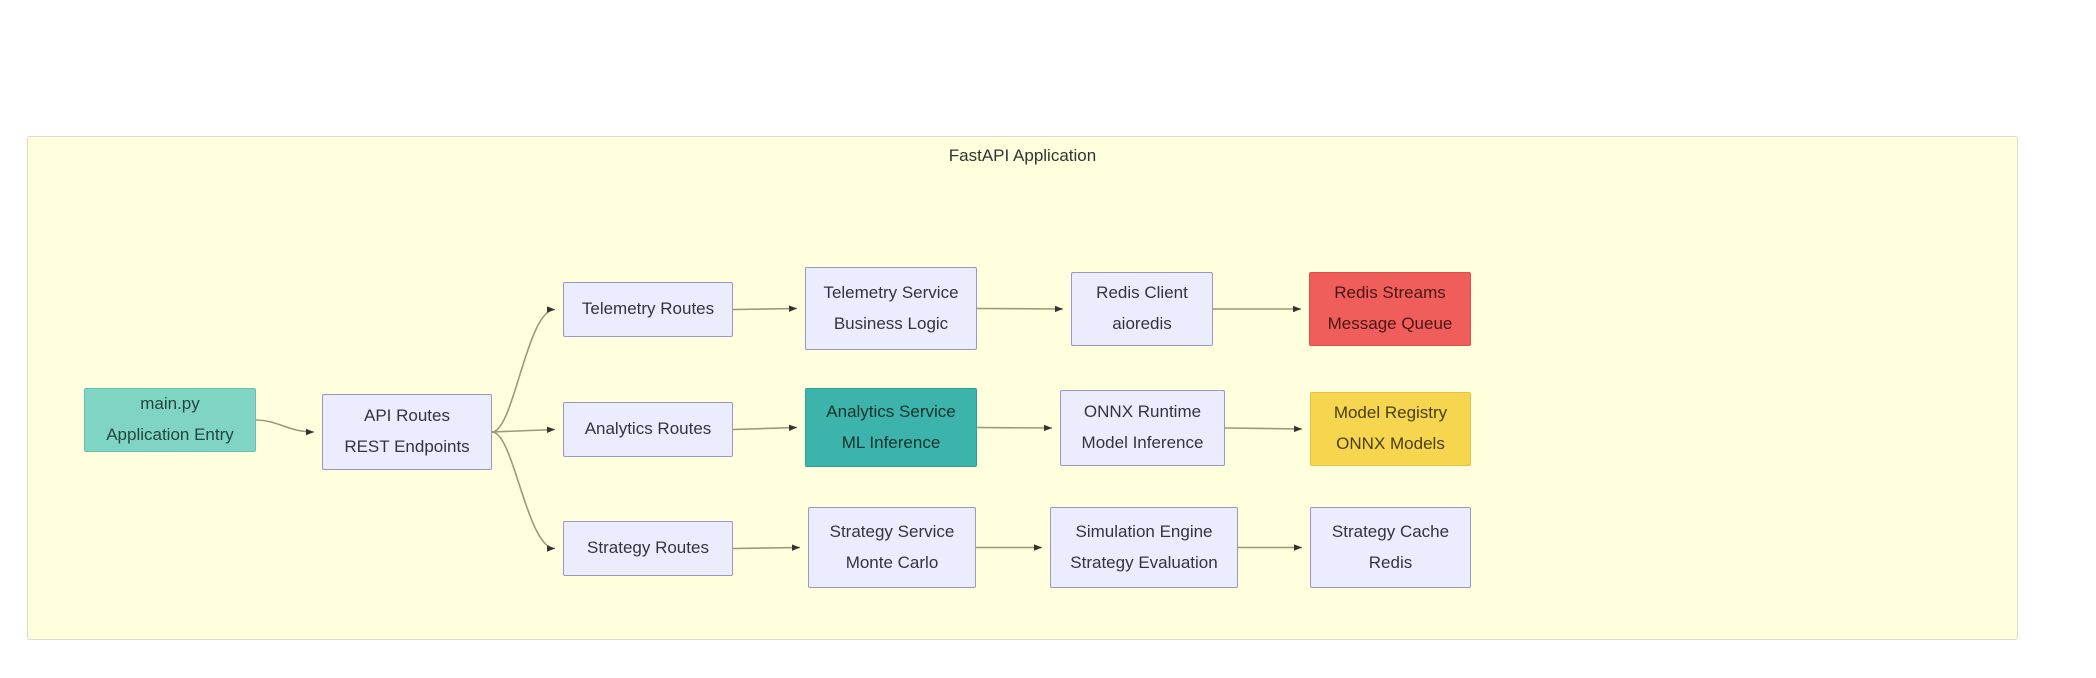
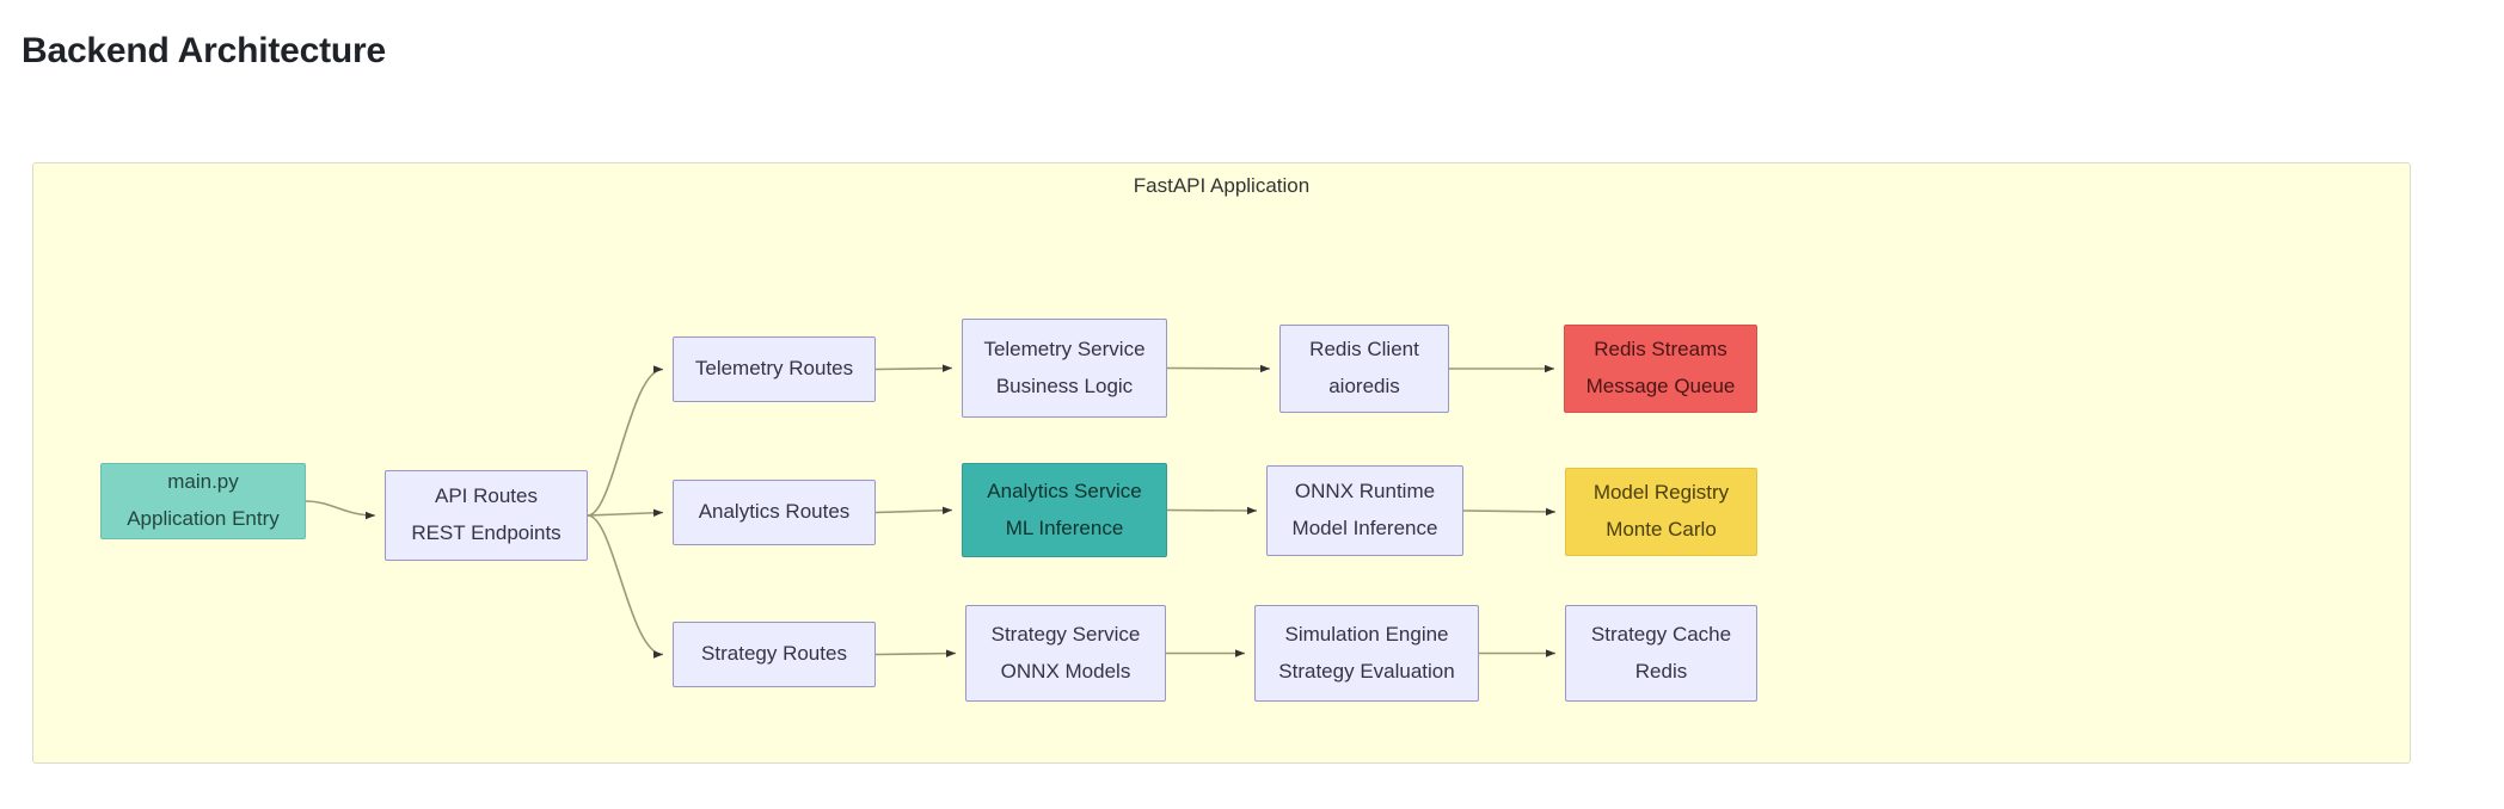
+ Backend Architecture
  FastAPI Application
  main.py
  Application Entry
  API Routes
  REST Endpoints
  Telemetry Routes
  Telemetry Service
  Business Logic
  Redis Client
  aioredis
  Redis Streams
  Message Queue
  Analytics Routes
  Analytics Service
  ML Inference
  ONNX Runtime
  Model Inference
  Model Registry
- ONNX Models
+ Monte Carlo
  Strategy Routes
  Strategy Service
- Monte Carlo
+ ONNX Models
  Simulation Engine
  Strategy Evaluation
  Strategy Cache
  Redis
